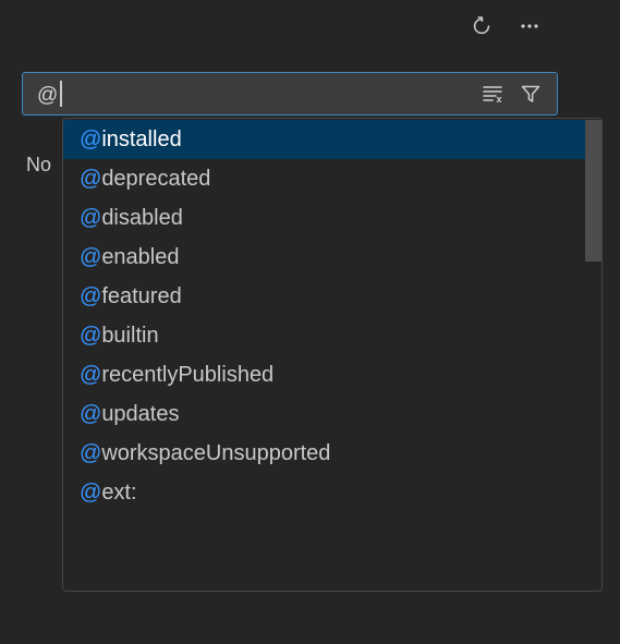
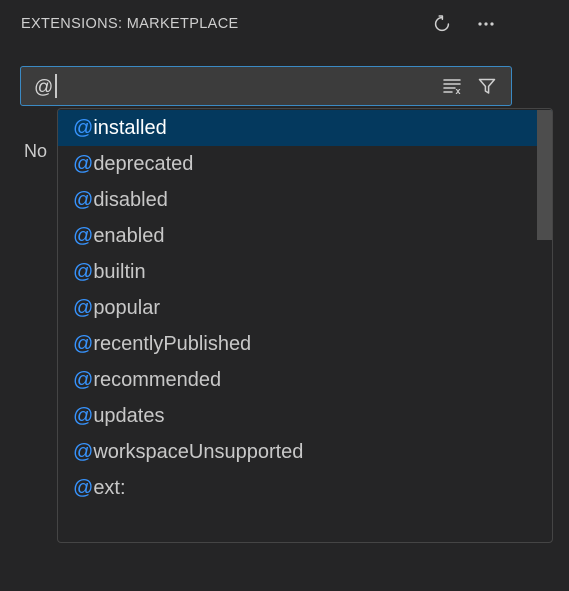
+ EXTENSIONS: MARKETPLACE
  No
  @
  x
  @installed
  @deprecated
  @disabled
  @enabled
- @featured
  @builtin
+ @popular
  @recentlyPublished
+ @recommended
  @updates
  @workspaceUnsupported
  @ext:
